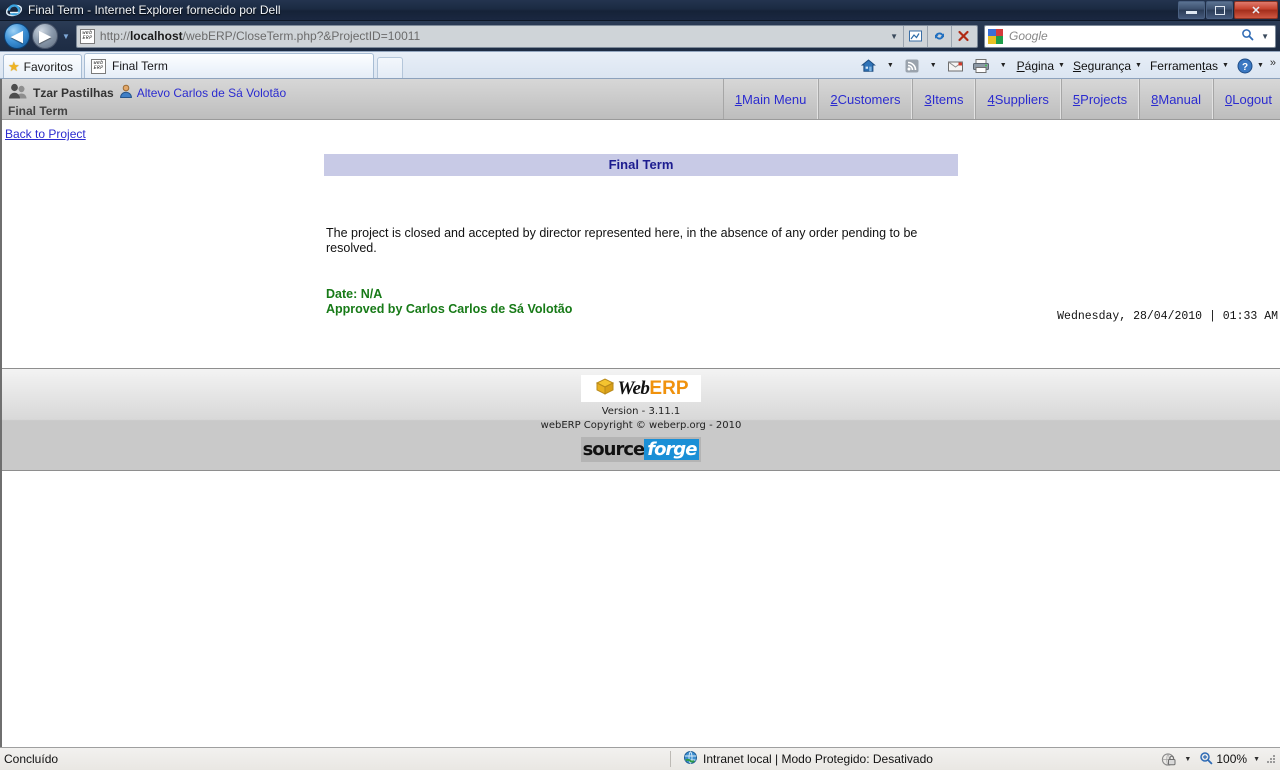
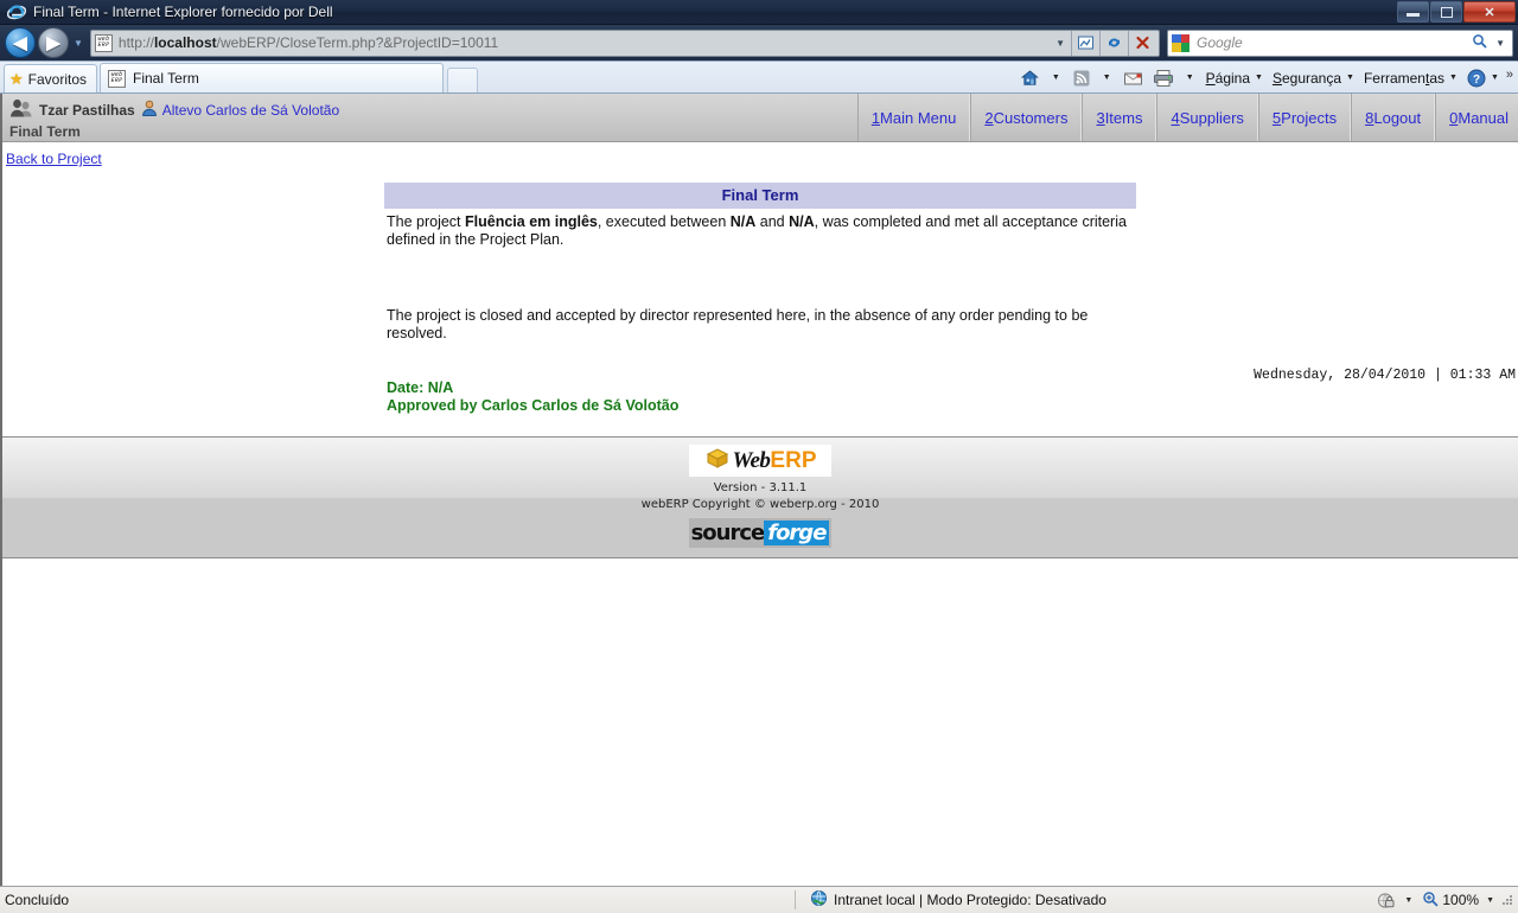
  Final Term - Internet Explorer fornecido por Dell
  ✕
  ◀
  ▶
  ▼
  http://localhost/webERP/CloseTerm.php?&ProjectID=10011
  ▼
  Google
  ▼
  ★
  Favoritos
  Final Term
  Página
  Segurança
  Ferramentas
  ?
  »
  Tzar Pastilhas
  Altevo Carlos de Sá Volotão
  Final Term
  1
  Main Menu
  2
  Customers
  3
  Items
  4
  Suppliers
  5
  Projects
  8
- Manual
+ Logout
  0
- Logout
+ Manual
  Back to Project
  Final Term
+ The project Fluência em inglês, executed between N/A and N/A, was completed and met all acceptance criteria defined in the Project Plan.
  The project is closed and accepted by director represented here, in the absence of any order pending to be resolved.
  Date: N/A
  Approved by Carlos Carlos de Sá Volotão
  Wednesday, 28/04/2010 | 01:33 AM
  Web
  ERP
  Version - 3.11.1
  webERP Copyright © weberp.org - 2010
  source
  forge
  Concluído
  Intranet local | Modo Protegido: Desativado
  100%
